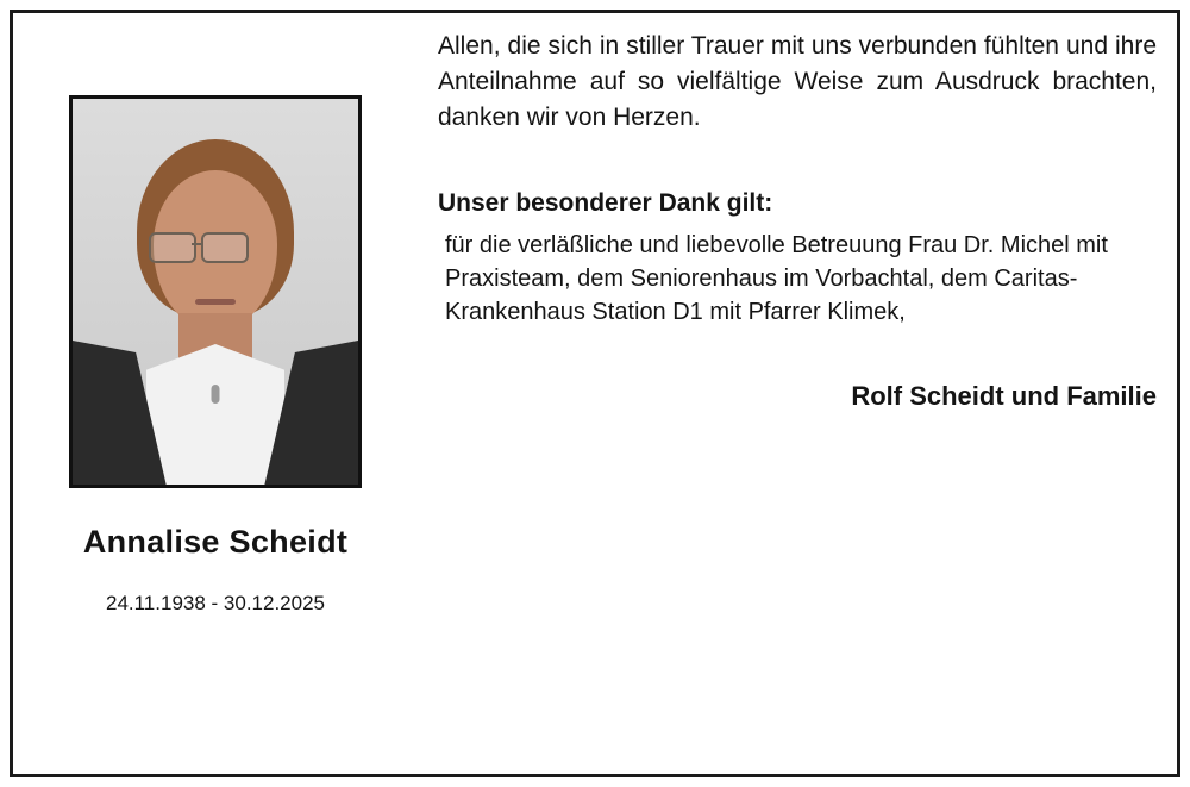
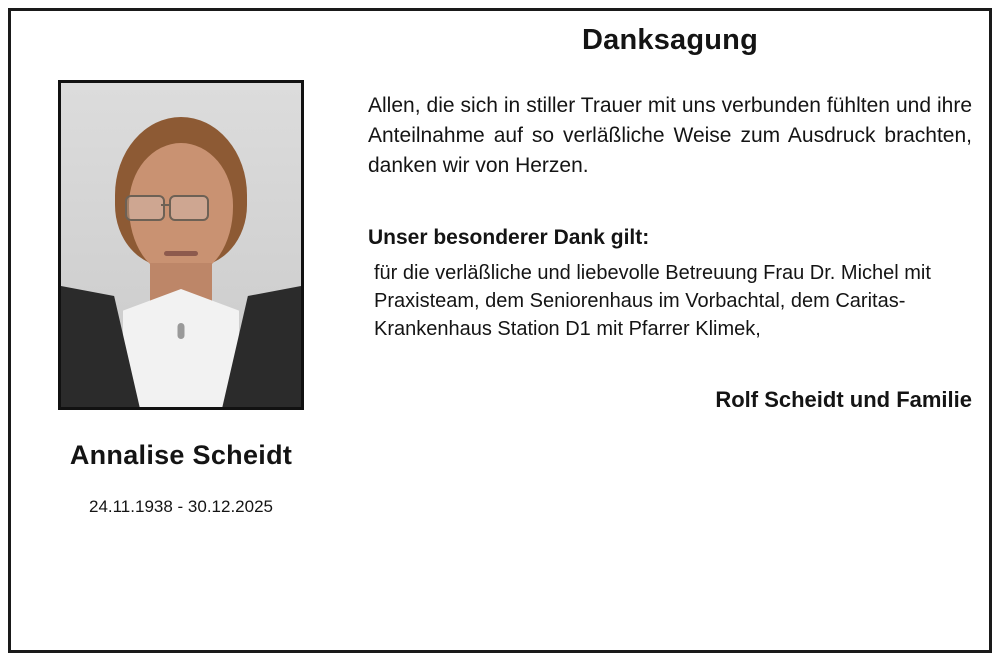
  Annalise Scheidt
  24.11.1938 - 30.12.2025
+ Danksagung
- Allen, die sich in stiller Trauer mit uns verbunden fühlten und ihre Anteilnahme auf so vielfältige Weise zum Ausdruck brachten, danken wir von Herzen.
+ Allen, die sich in stiller Trauer mit uns verbunden fühlten und ihre Anteilnahme auf so verläßliche Weise zum Ausdruck brachten, danken wir von Herzen.
  Unser besonderer Dank gilt:
  für die verläßliche und liebevolle Betreuung Frau Dr. Michel mit Praxisteam, dem Seniorenhaus im Vorbachtal, dem Caritas-Krankenhaus Station D1 mit Pfarrer Klimek,
  Rolf Scheidt und Familie
